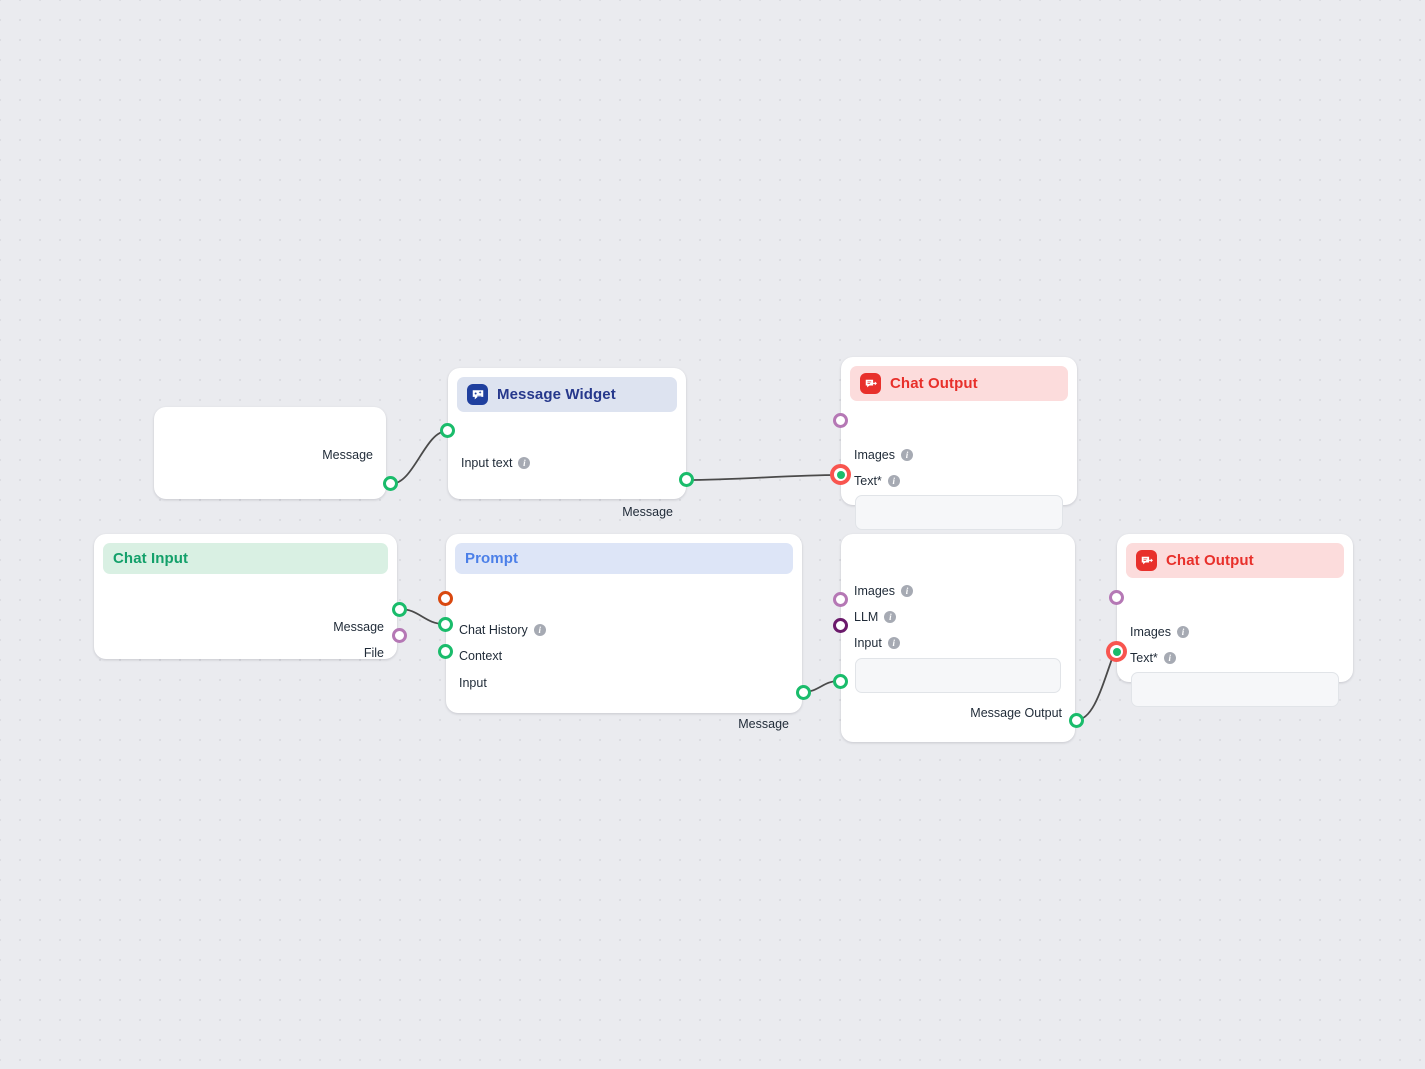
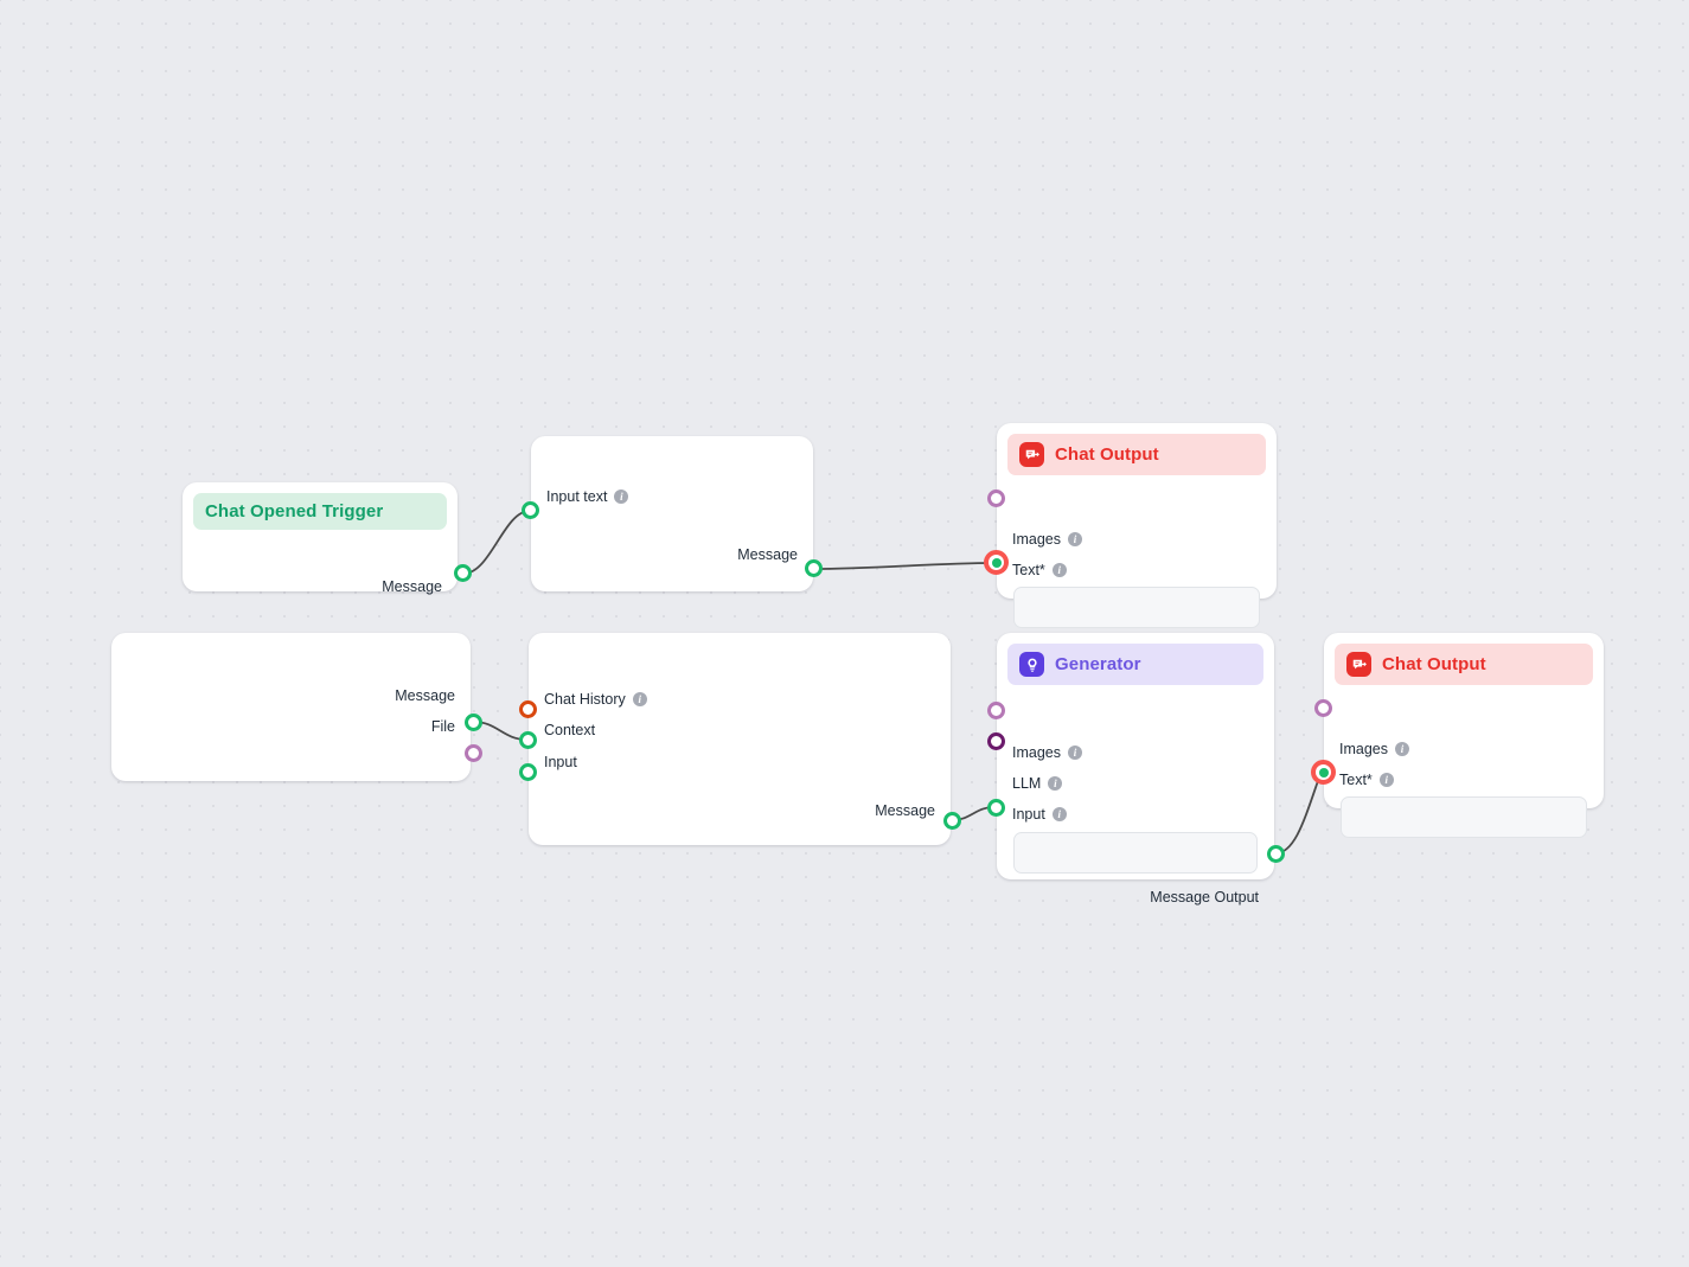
+ Chat Opened Trigger
  Message
- Message Widget
  Input text
  i
  Message
  Chat Output
  Images
  i
  Text*
  i
- Chat Input
  Message
  File
- Prompt
  Chat History
  i
  Context
  Input
  Message
+ Generator
  Images
  i
  LLM
  i
  Input
  i
  Message Output
  Chat Output
  Images
  i
  Text*
  i
